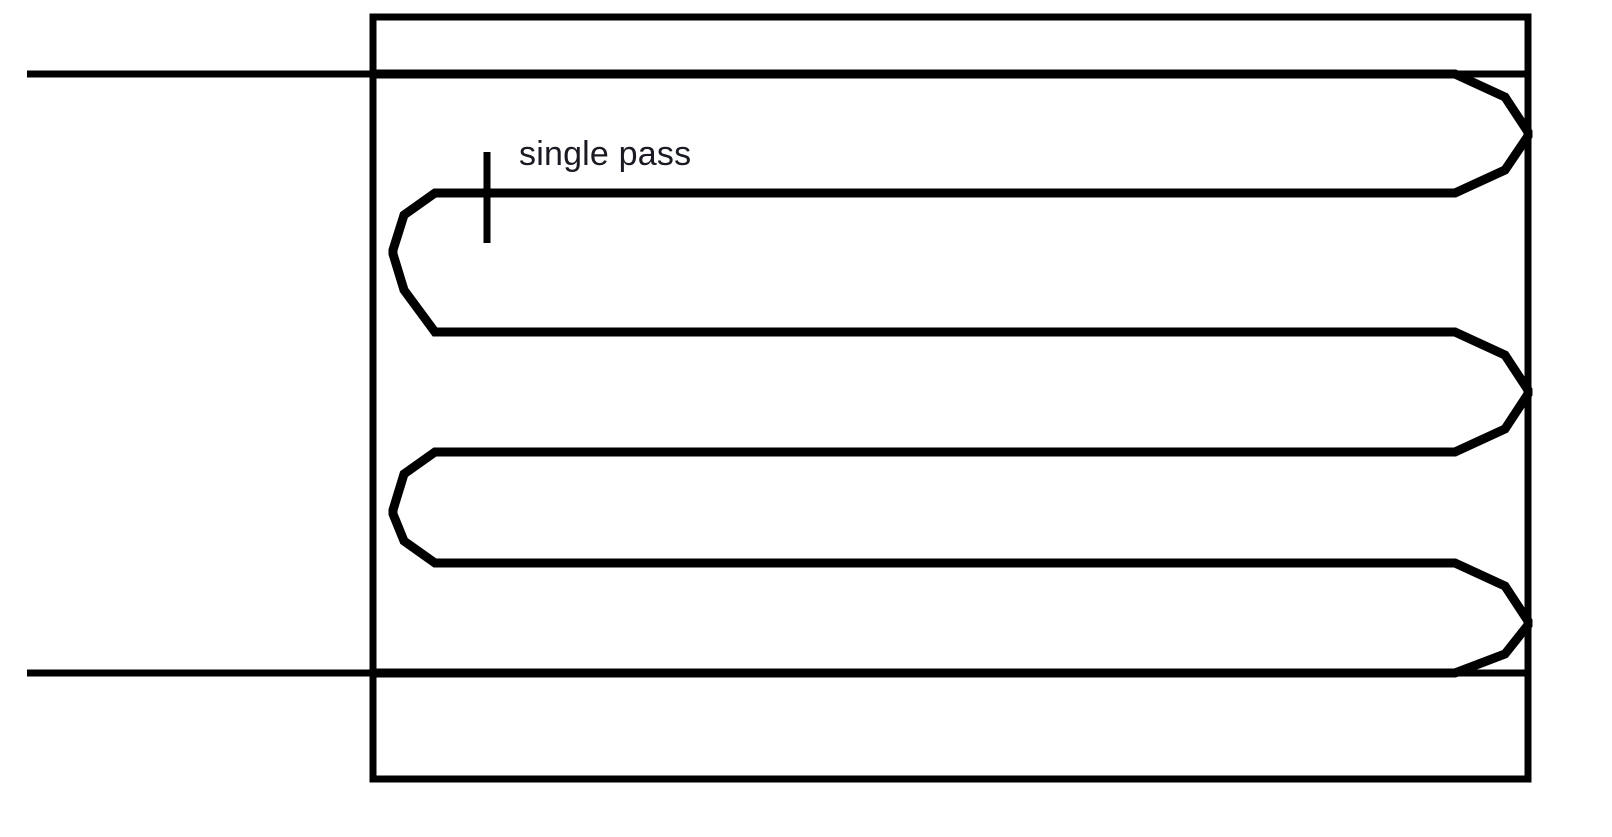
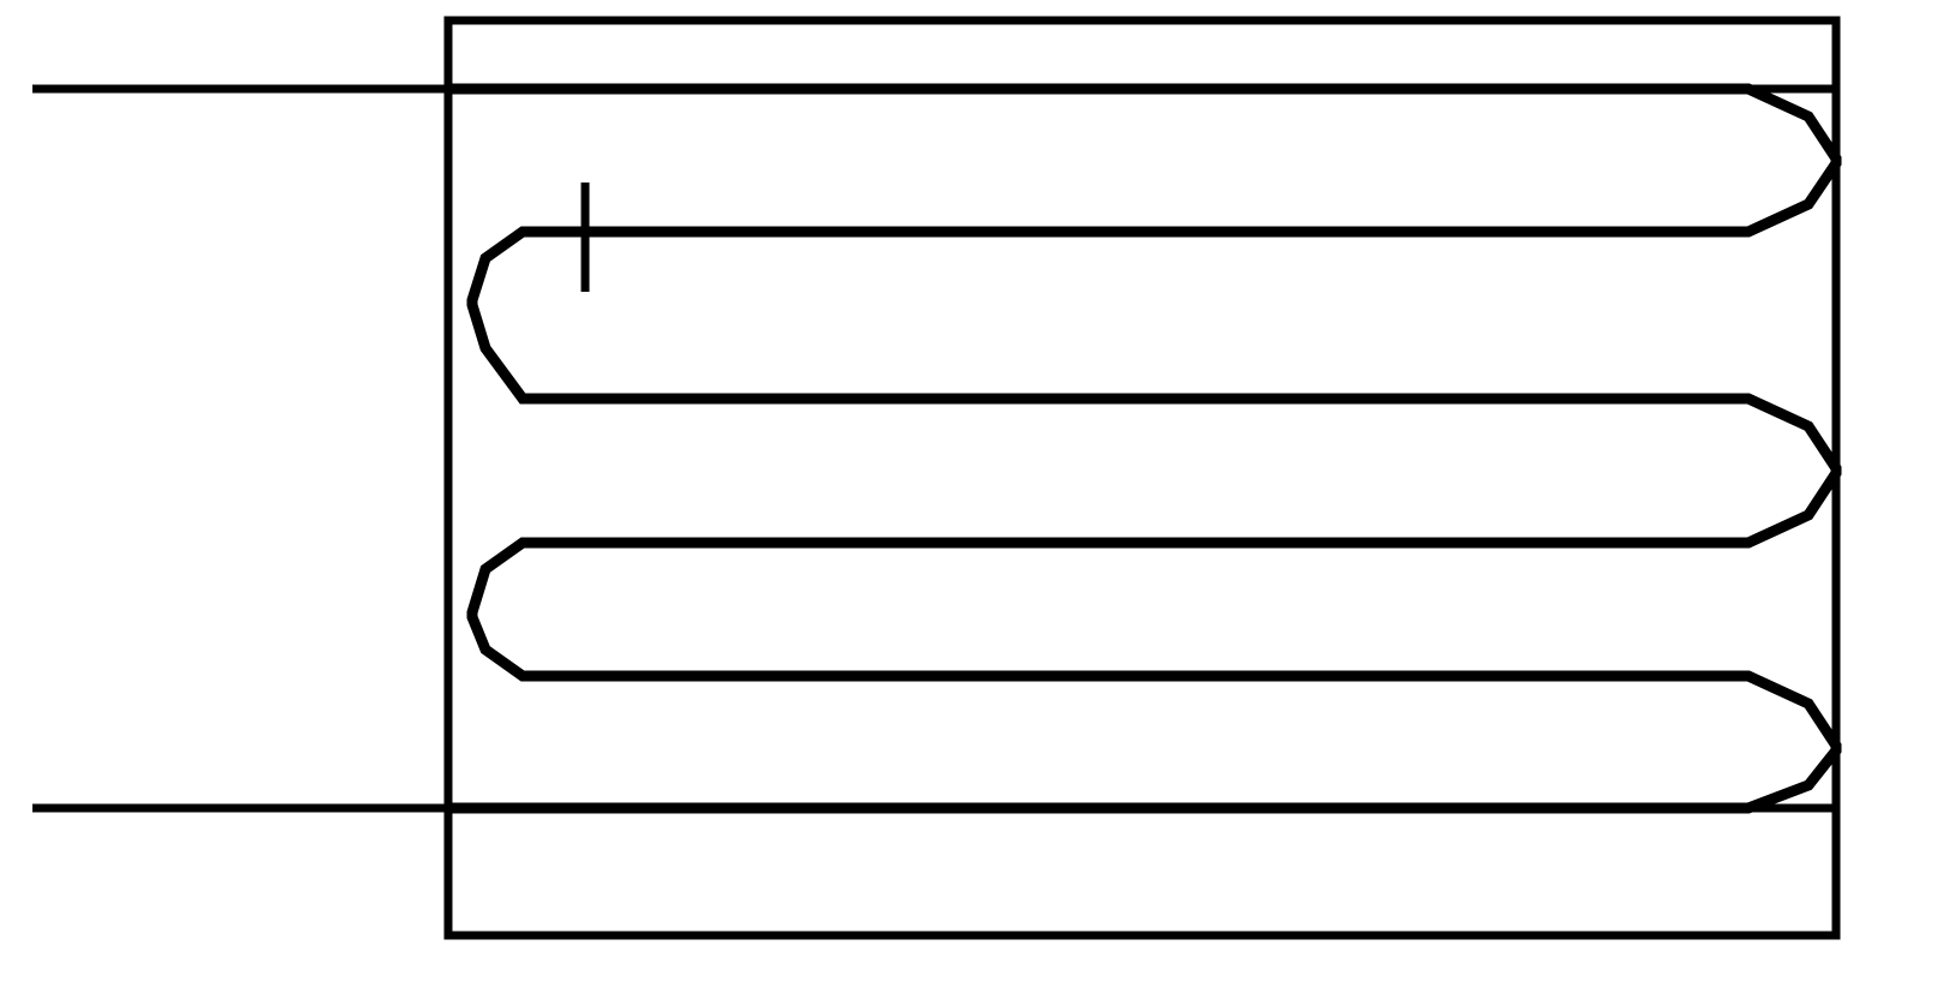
- single pass
